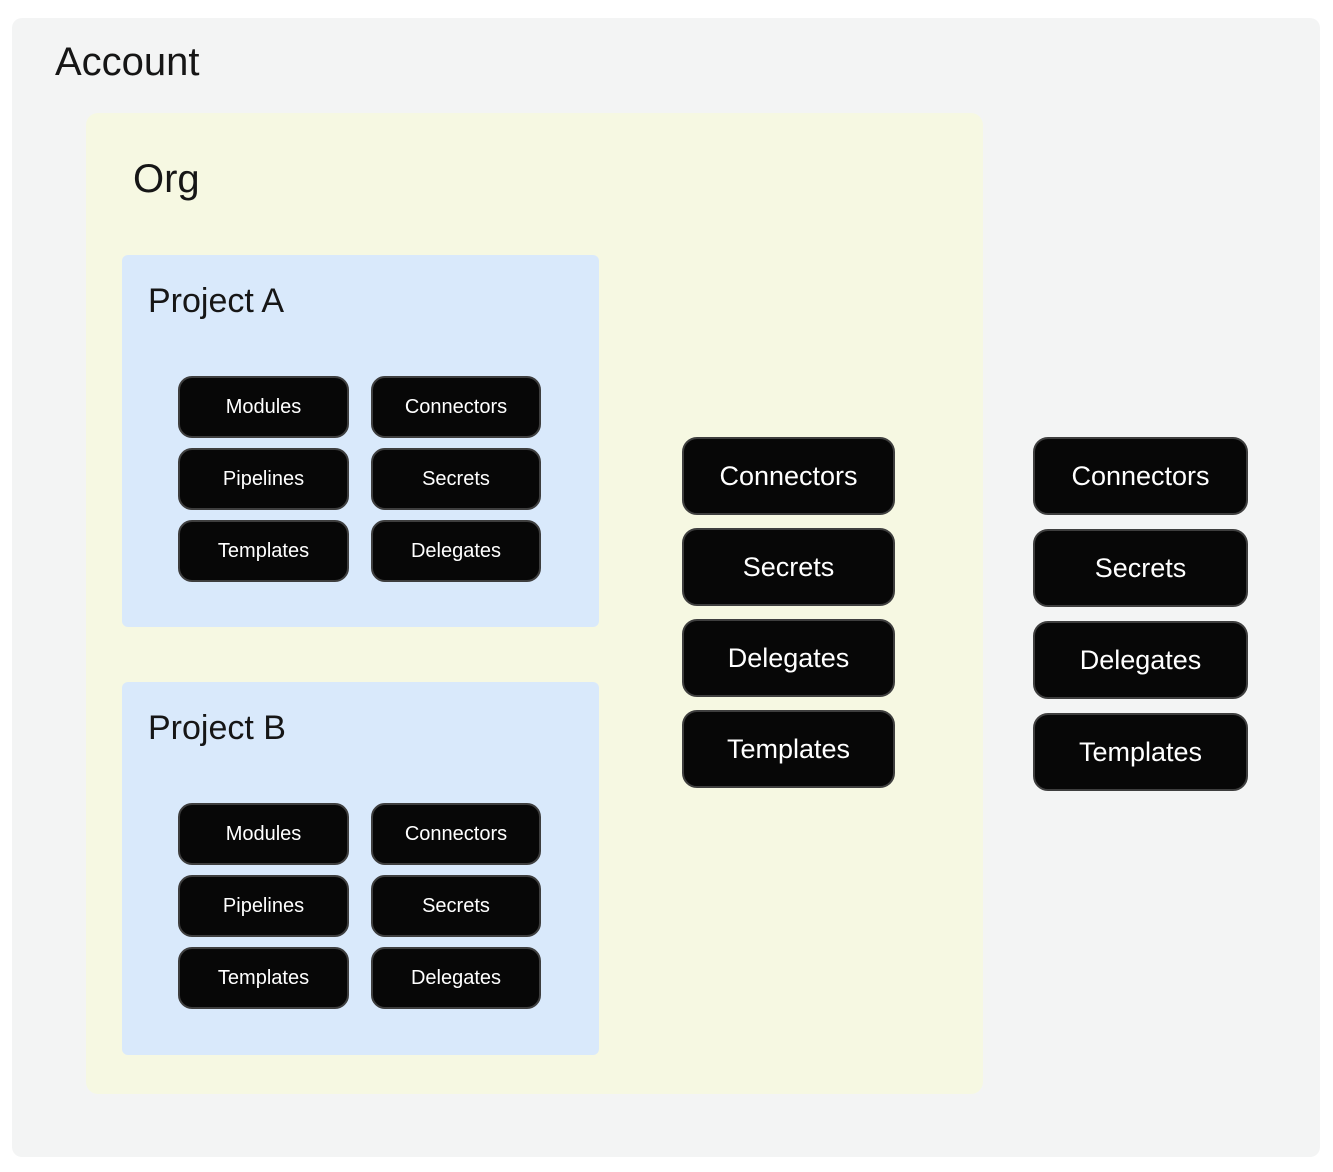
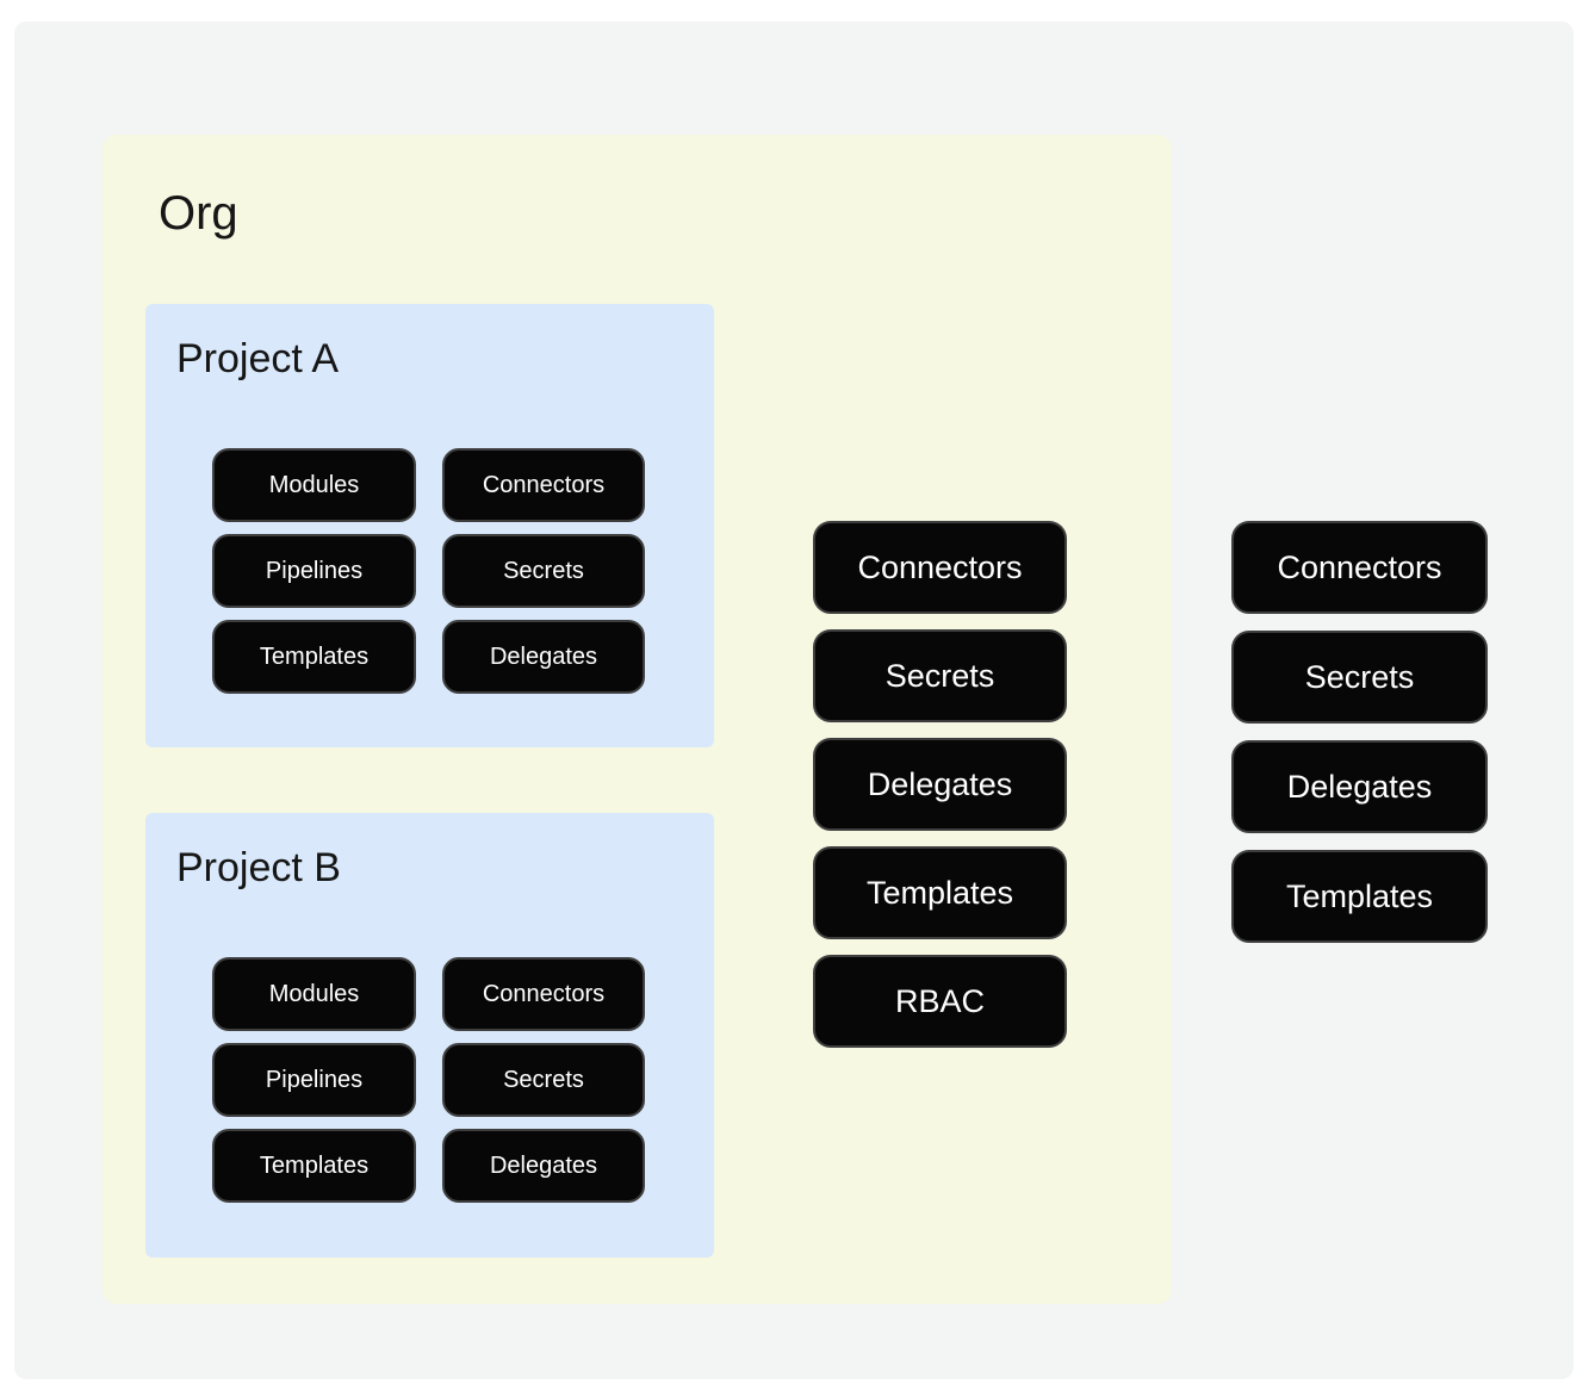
- Account
  Org
  Project A
  Modules
  Connectors
  Pipelines
  Secrets
  Templates
  Delegates
  Project B
  Modules
  Connectors
  Pipelines
  Secrets
  Templates
  Delegates
  Connectors
  Secrets
  Delegates
  Templates
+ RBAC
  Connectors
  Secrets
  Delegates
  Templates
